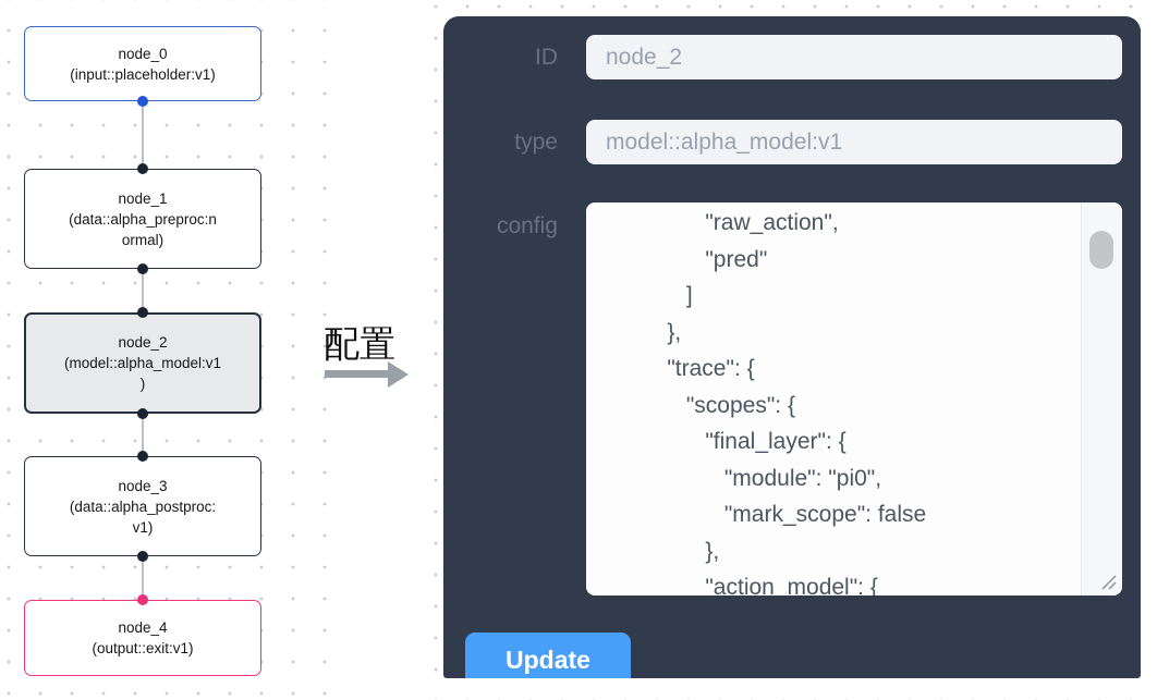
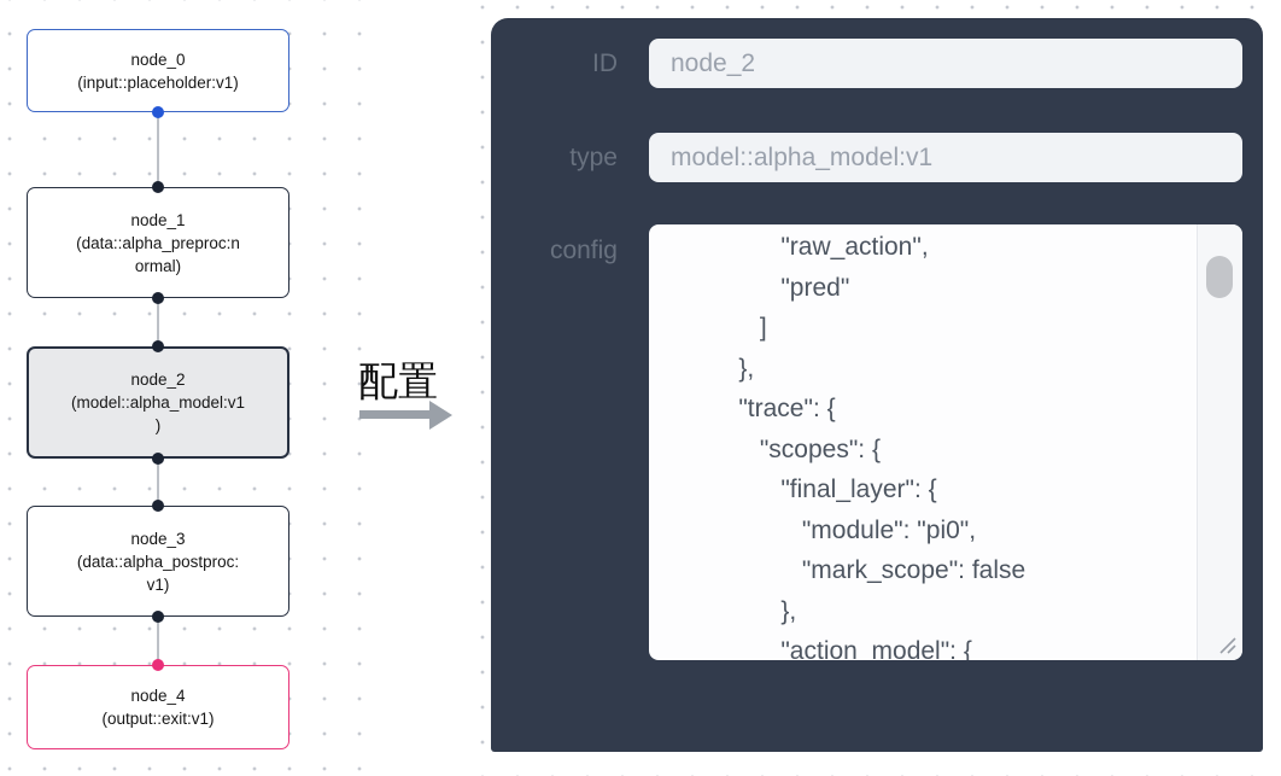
  node_0
  (input::placeholder:v1)
  node_1
  (data::alpha_preproc:n
  ormal)
  node_2
  (model::alpha_model:v1
  )
  node_3
  (data::alpha_postproc:
  v1)
  node_4
  (output::exit:v1)
  配置
  ID
  node_2
  type
  model::alpha_model:v1
  config
  "raw_action",
  "pred"
  ]
  },
  "trace": {
  "scopes": {
  "final_layer": {
  "module": "pi0",
  "mark_scope": false
  },
  "action_model": {
- Update
